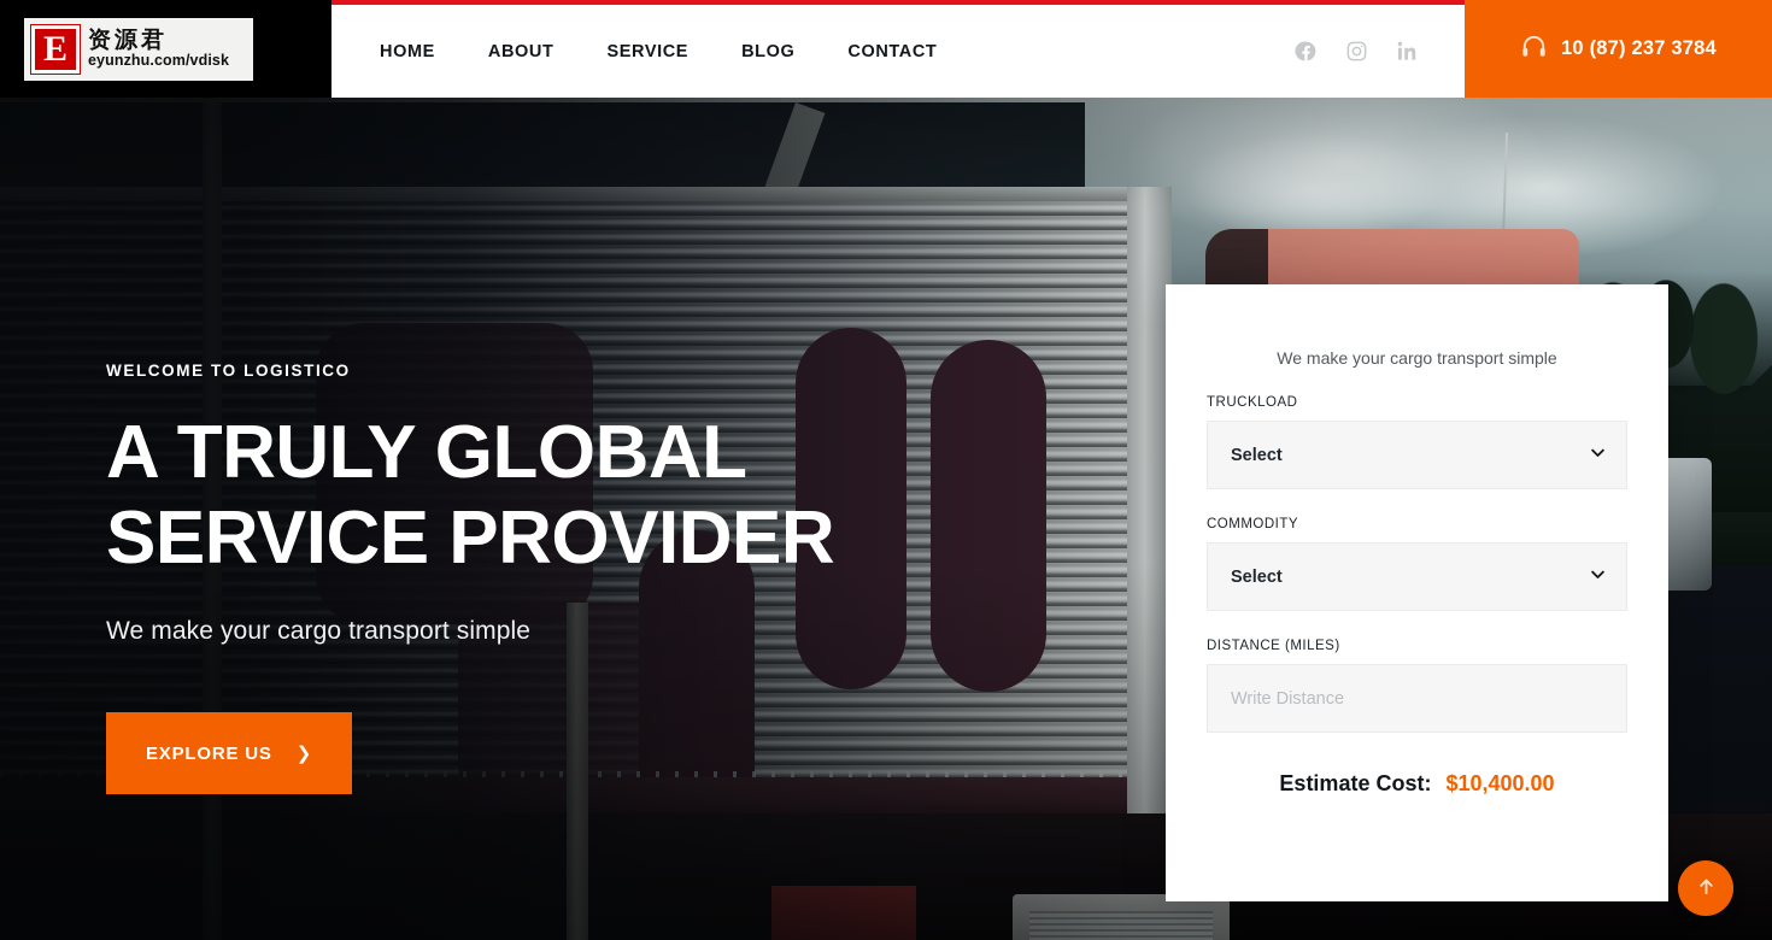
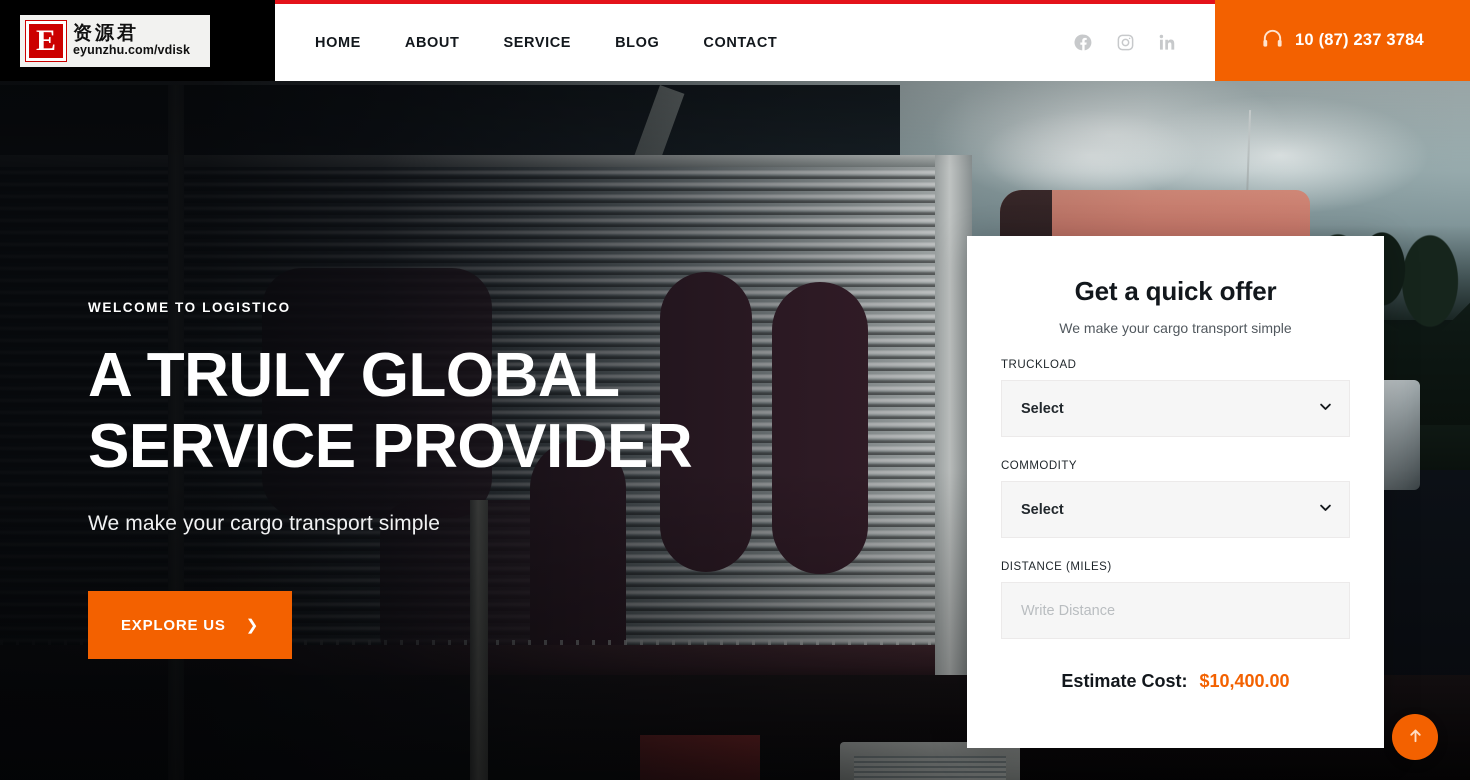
  E
  资源君
  eyunzhu.com/vdisk
  HOME
  ABOUT
  SERVICE
  BLOG
  CONTACT
  10 (87) 237 3784
  WELCOME TO LOGISTICO
  A TRULY GLOBAL
  SERVICE PROVIDER
  We make your cargo transport simple
  EXPLORE US
  ❯
+ Get a quick offer
  We make your cargo transport simple
  TRUCKLOAD
  Select
  COMMODITY
  Select
  DISTANCE (MILES)
  Write Distance
  Estimate Cost: $10,400.00
